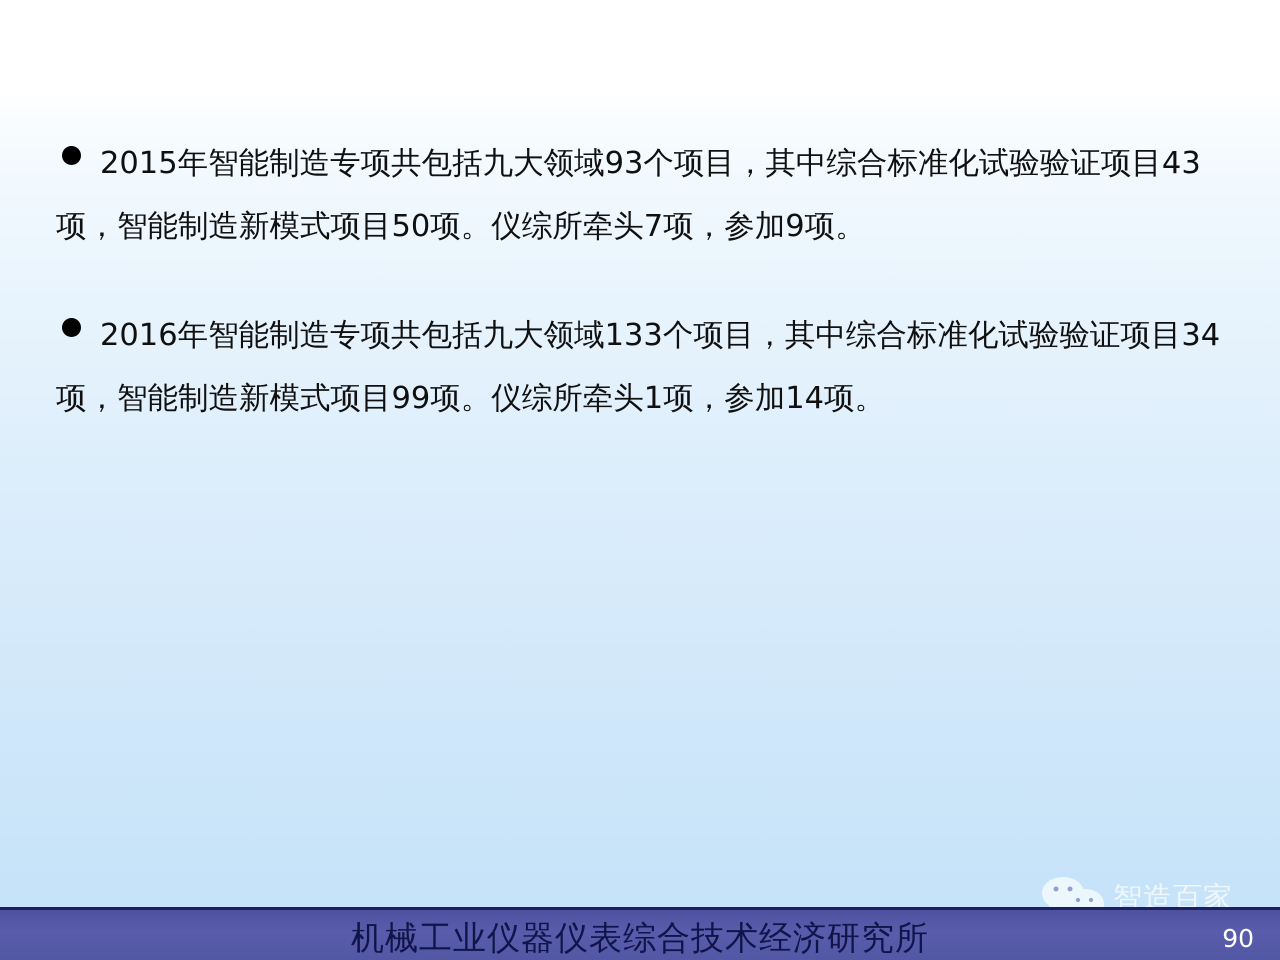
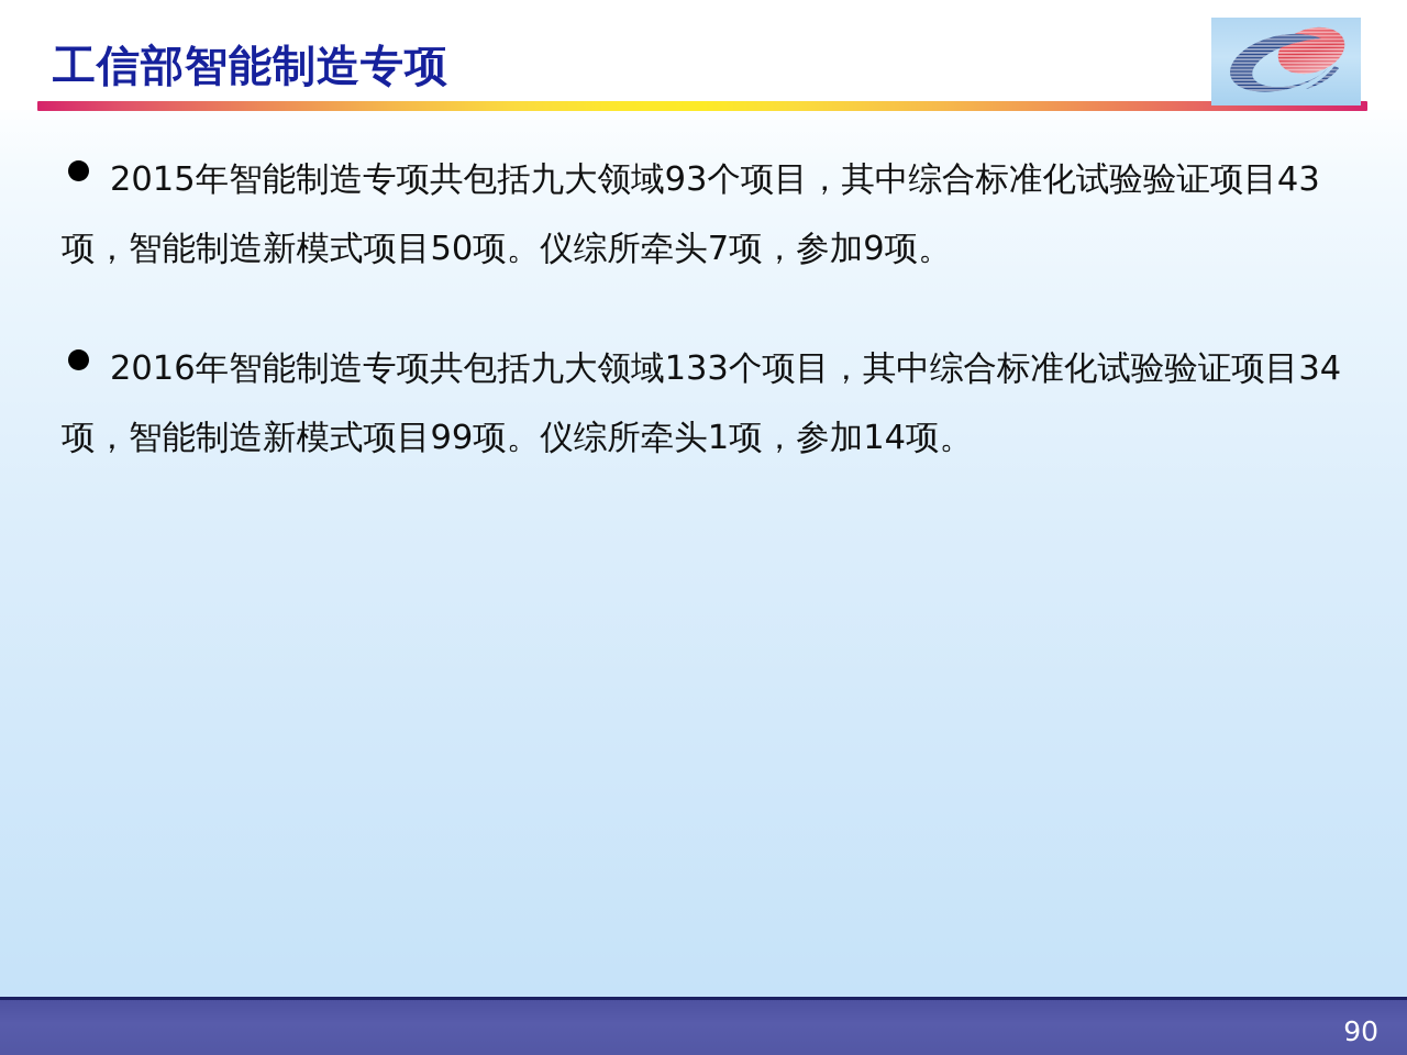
+ 工信部智能制造专项
  2015年智能制造专项共包括九大领域93个项目，其中综合标准化试验验证项目43项，智能制造新模式项目50项。仪综所牵头7项，参加9项。
  2016年智能制造专项共包括九大领域133个项目，其中综合标准化试验验证项目34项，智能制造新模式项目99项。仪综所牵头1项，参加14项。
- 智造百家
- 机械工业仪器仪表综合技术经济研究所
  90
